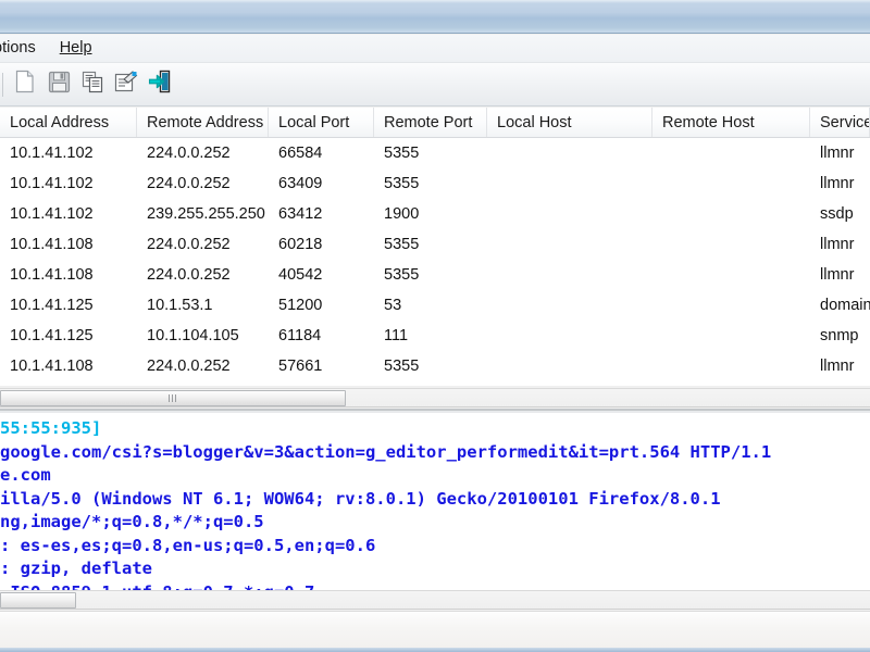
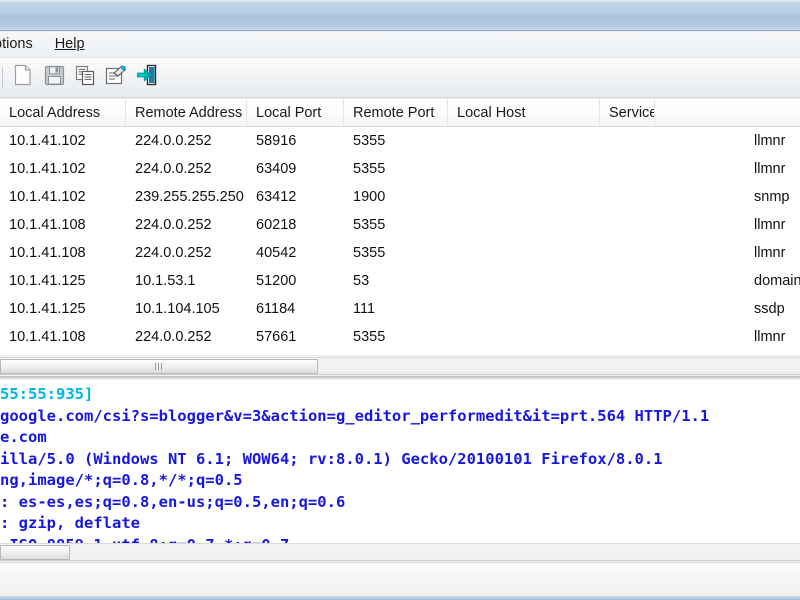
  tions
  Help
  Local Address
  Remote Address
  Local Port
  Remote Port
  Local Host
- Remote Host
  Service
  10.1.41.102
  224.0.0.252
- 66584
+ 58916
  5355
  llmnr
  10.1.41.102
  224.0.0.252
  63409
  5355
  llmnr
  10.1.41.102
  239.255.255.250
  63412
  1900
- ssdp
+ snmp
  10.1.41.108
  224.0.0.252
  60218
  5355
  llmnr
  10.1.41.108
  224.0.0.252
  40542
  5355
  llmnr
  10.1.41.125
  10.1.53.1
  51200
  53
  domain
  10.1.41.125
  10.1.104.105
  61184
  111
- snmp
+ ssdp
  10.1.41.108
  224.0.0.252
  57661
  5355
  llmnr
  55:55:935]
  google.com/csi?s=blogger&v=3&action=g_editor_performedit&it=prt.564 HTTP/1.1
  e.com
  illa/5.0 (Windows NT 6.1; WOW64; rv:8.0.1) Gecko/20100101 Firefox/8.0.1
  ng,image/*;q=0.8,*/*;q=0.5
  : es-es,es;q=0.8,en-us;q=0.5,en;q=0.6
  : gzip, deflate
